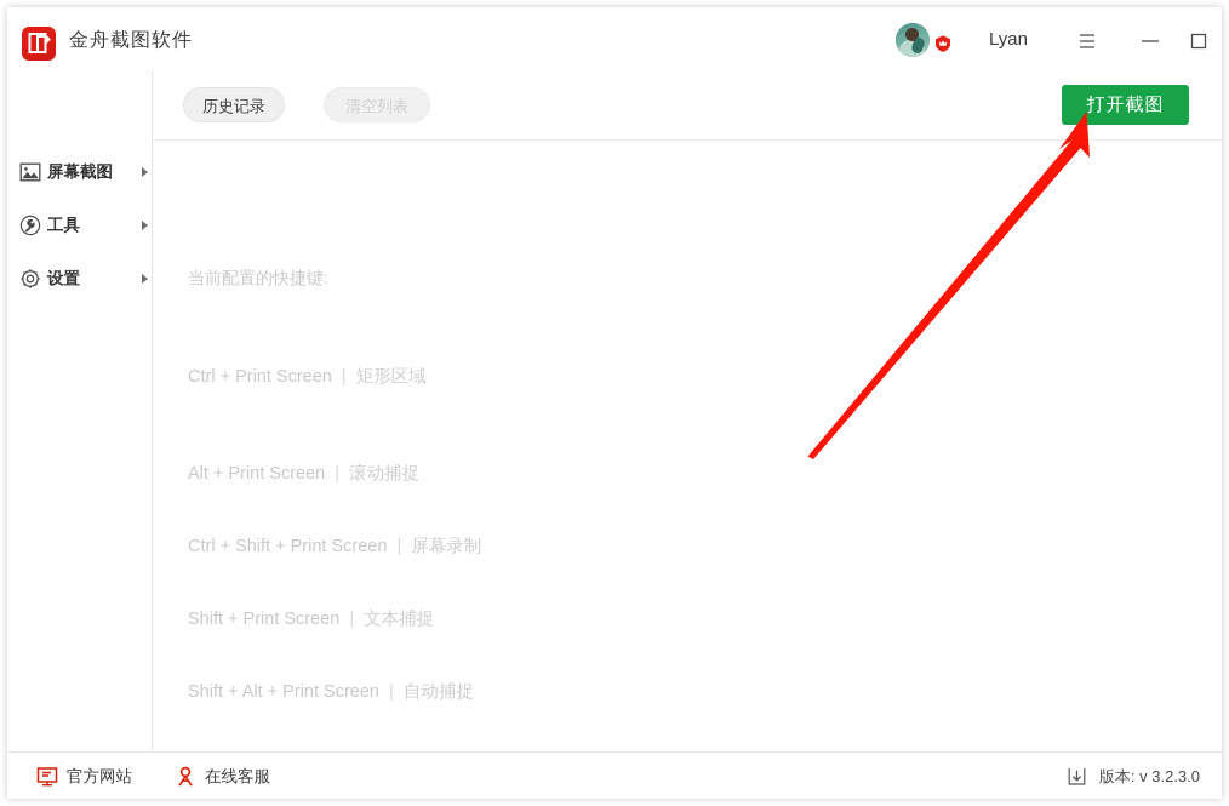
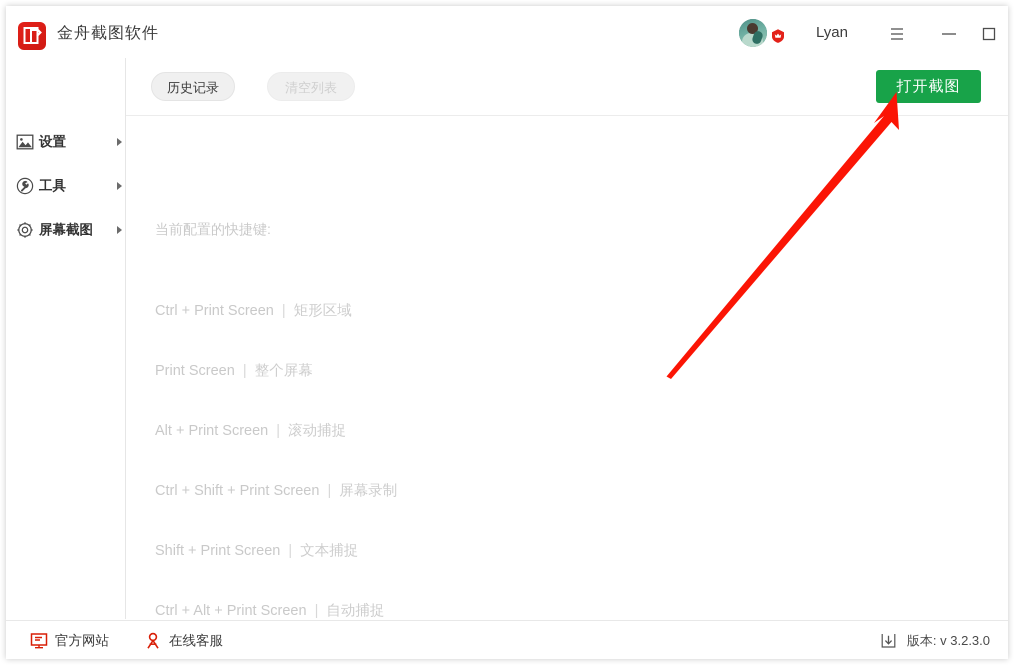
  金舟截图软件
  Lyan
- 屏幕截图
+ 设置
  工具
- 设置
+ 屏幕截图
  历史记录
  清空列表
  打开截图
  当前配置的快捷键:
  Ctrl + Print Screen | 矩形区域
+ Print Screen | 整个屏幕
  Alt + Print Screen | 滚动捕捉
  Ctrl + Shift + Print Screen | 屏幕录制
  Shift + Print Screen | 文本捕捉
- Shift + Alt + Print Screen | 自动捕捉
+ Ctrl + Alt + Print Screen | 自动捕捉
  官方网站
  在线客服
  版本: v 3.2.3.0
